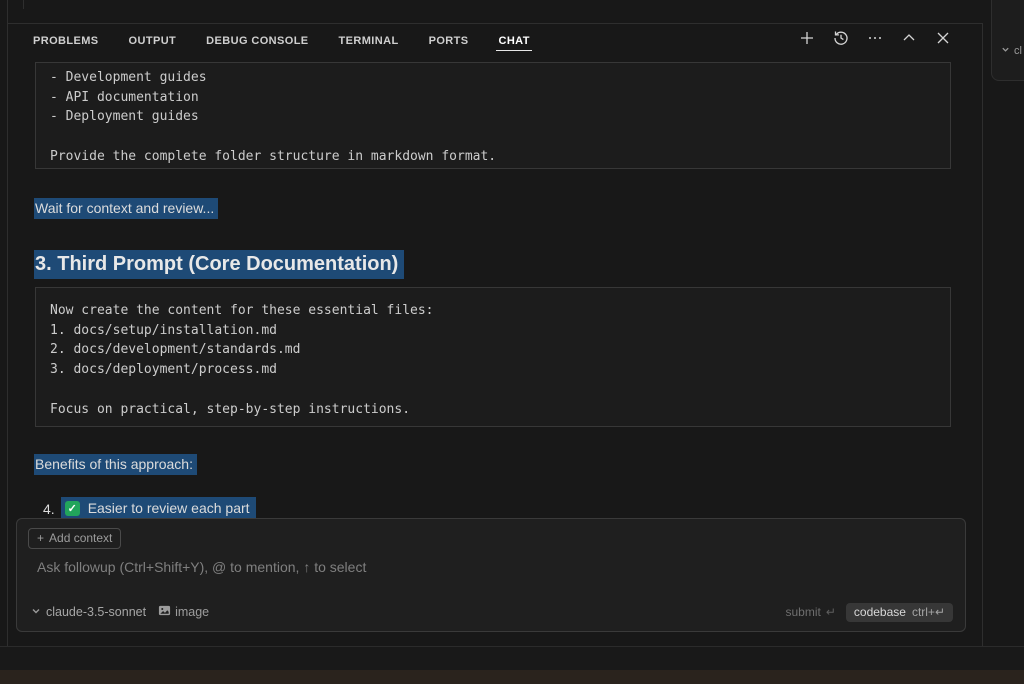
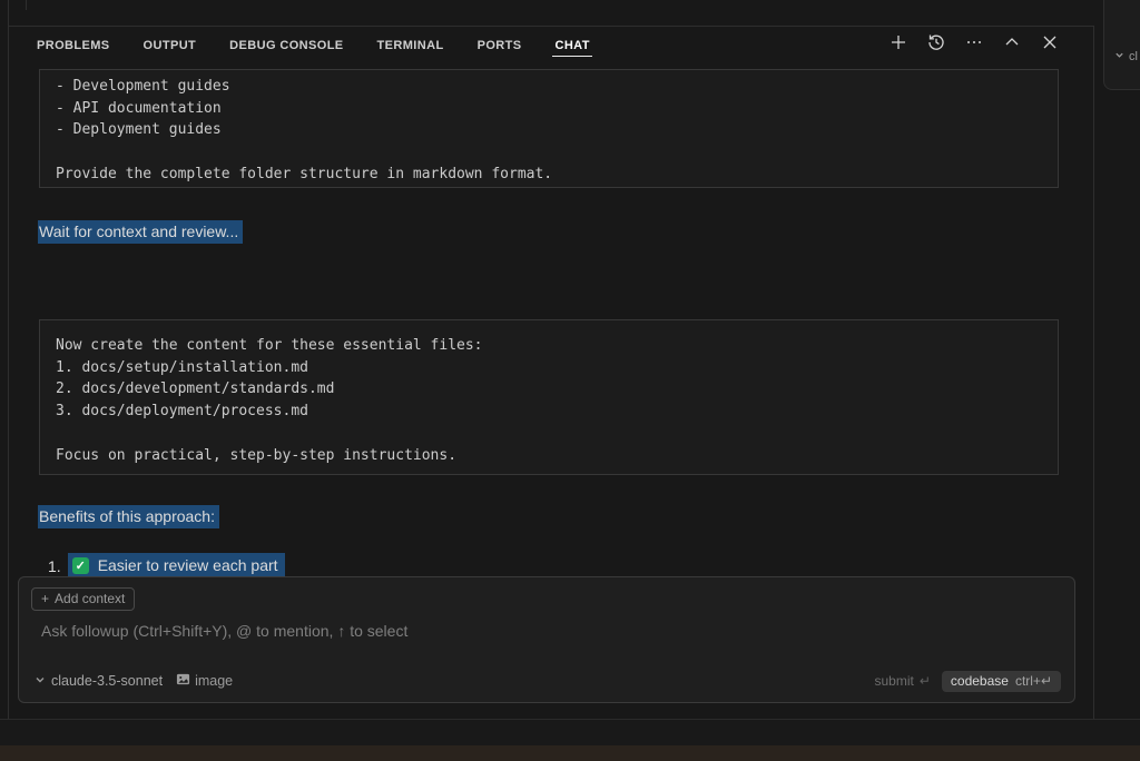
  PROBLEMS
  OUTPUT
  DEBUG CONSOLE
  TERMINAL
  PORTS
  CHAT
  - Development guides
  - API documentation
  - Deployment guides
  Provide the complete folder structure in markdown format.
  Wait for context and review...
- 3. Third Prompt (Core Documentation)
  Now create the content for these essential files:
  1. docs/setup/installation.md
  2. docs/development/standards.md
  3. docs/deployment/process.md
  Focus on practical, step-by-step instructions.
  Benefits of this approach:
- 4.
+ 1.
  ✓
  Easier to review each part
  +
  Add context
  Ask followup (Ctrl+Shift+Y), @ to mention, ↑ to select
  claude-3.5-sonnet
  image
  submit
  ↵
  codebase
  ctrl+↵
  cl
